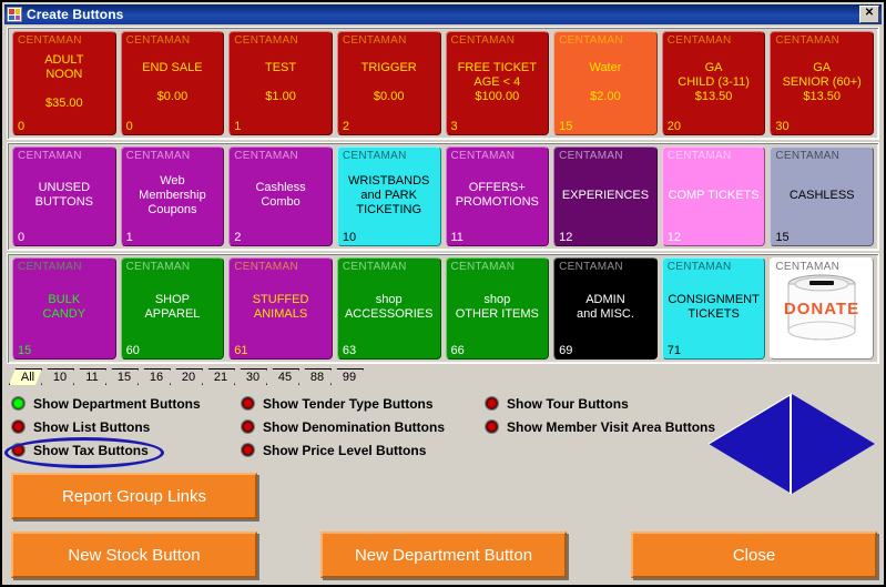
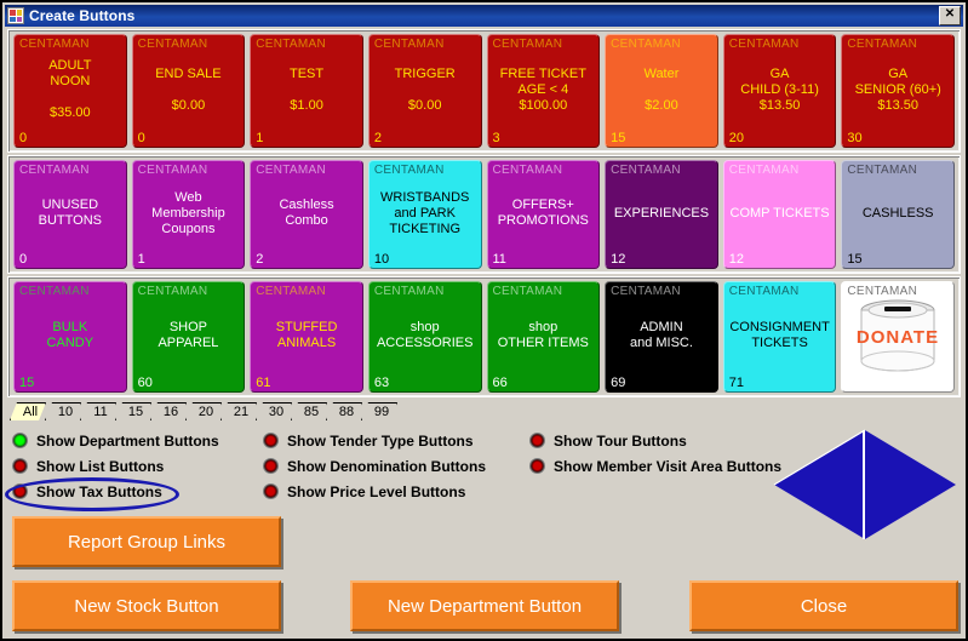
  Create Buttons
  ✕
  CENTAMAN
  ADULT
  NOON
  $35.00
  0
  CENTAMAN
  END SALE
  $0.00
  0
  CENTAMAN
  TEST
  $1.00
  1
  CENTAMAN
  TRIGGER
  $0.00
  2
  CENTAMAN
  FREE TICKET
  AGE < 4
  $100.00
  3
  CENTAMAN
  Water
  $2.00
  15
  CENTAMAN
  GA
  CHILD (3-11)
  $13.50
  20
  CENTAMAN
  GA
  SENIOR (60+)
  $13.50
  30
  CENTAMAN
  UNUSED
  BUTTONS
  0
  CENTAMAN
  Web Membership
  Coupons
  1
  CENTAMAN
  Cashless
  Combo
  2
  CENTAMAN
  WRISTBANDS
  and PARK
  TICKETING
  10
  CENTAMAN
  OFFERS+
  PROMOTIONS
  11
  CENTAMAN
  EXPERIENCES
  12
  CENTAMAN
  COMP TICKETS
  12
  CENTAMAN
  CASHLESS
  15
  CENTAMAN
  BULK
  CANDY
  15
  CENTAMAN
  SHOP
  APPAREL
  60
  CENTAMAN
  STUFFED
  ANIMALS
  61
  CENTAMAN
  shop
  ACCESSORIES
  63
  CENTAMAN
  shop
  OTHER ITEMS
  66
  CENTAMAN
  ADMIN
  and MISC.
  69
  CENTAMAN
  CONSIGNMENT
  TICKETS
  71
  CENTAMAN
  DONATE
  All
  10
  11
  15
  16
  20
  21
  30
- 45
+ 85
  88
  99
  Show Department Buttons
  Show List Buttons
  Show Tax Buttons
  Show Tender Type Buttons
  Show Denomination Buttons
  Show Price Level Buttons
  Show Tour Buttons
  Show Member Visit Area Buttons
  Report Group Links
  New Stock Button
  New Department Button
  Close
